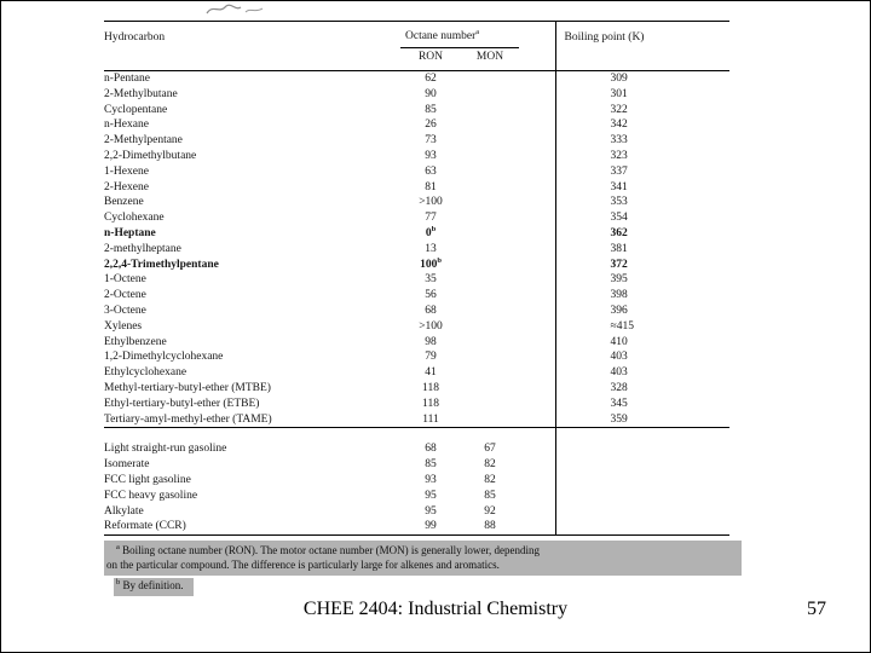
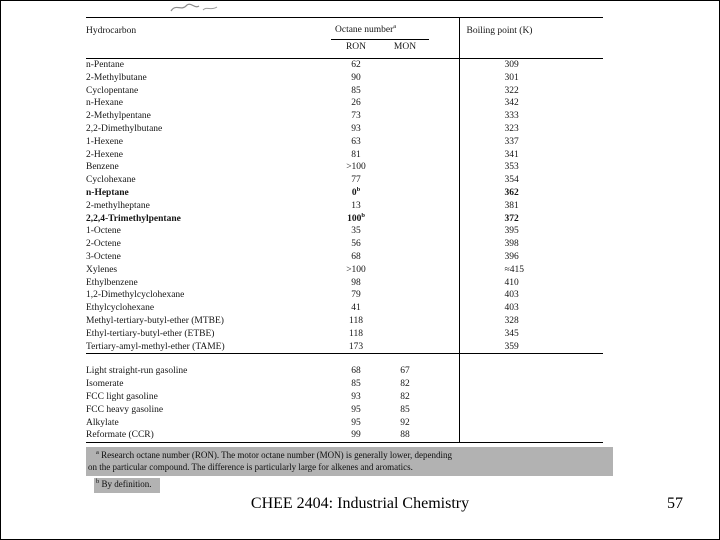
  Hydrocarbon	Octane number		Boiling point (K)
  	RON	MON
  n-Pentane	62			309
  2-Methylbutane	90			301
  Cyclopentane	85			322
  n-Hexane	26			342
  2-Methylpentane	73			333
  2,2-Dimethylbutane	93			323
  1-Hexene	63			337
  2-Hexene	81			341
  Benzene	>100			353
  Cyclohexane	77			354
  n-Heptane	0			362
  2-methylheptane	13			381
  2,2,4-Trimethylpentane	100			372
  1-Octene	35			395
  2-Octene	56			398
  3-Octene	68			396
  Xylenes	>100			≈415
  Ethylbenzene	98			410
  1,2-Dimethylcyclohexane	79			403
  Ethylcyclohexane	41			403
  Methyl-tertiary-butyl-ether (MTBE)	118			328
  Ethyl-tertiary-butyl-ether (ETBE)	118			345
- Tertiary-amyl-methyl-ether (TAME)	111			359
+ Tertiary-amyl-methyl-ether (TAME)	173			359
  Light straight-run gasoline	68	67
  Isomerate	85	82
  FCC light gasoline	93	82
  FCC heavy gasoline	95	85
  Alkylate	95	92
  Reformate (CCR)	99	88
- Boiling octane number (RON). The motor octane number (MON) is generally lower, depending
+ Research octane number (RON). The motor octane number (MON) is generally lower, depending
  on the particular compound. The difference is particularly large for alkenes and aromatics.
  By definition.
  CHEE 2404: Industrial Chemistry
  57
